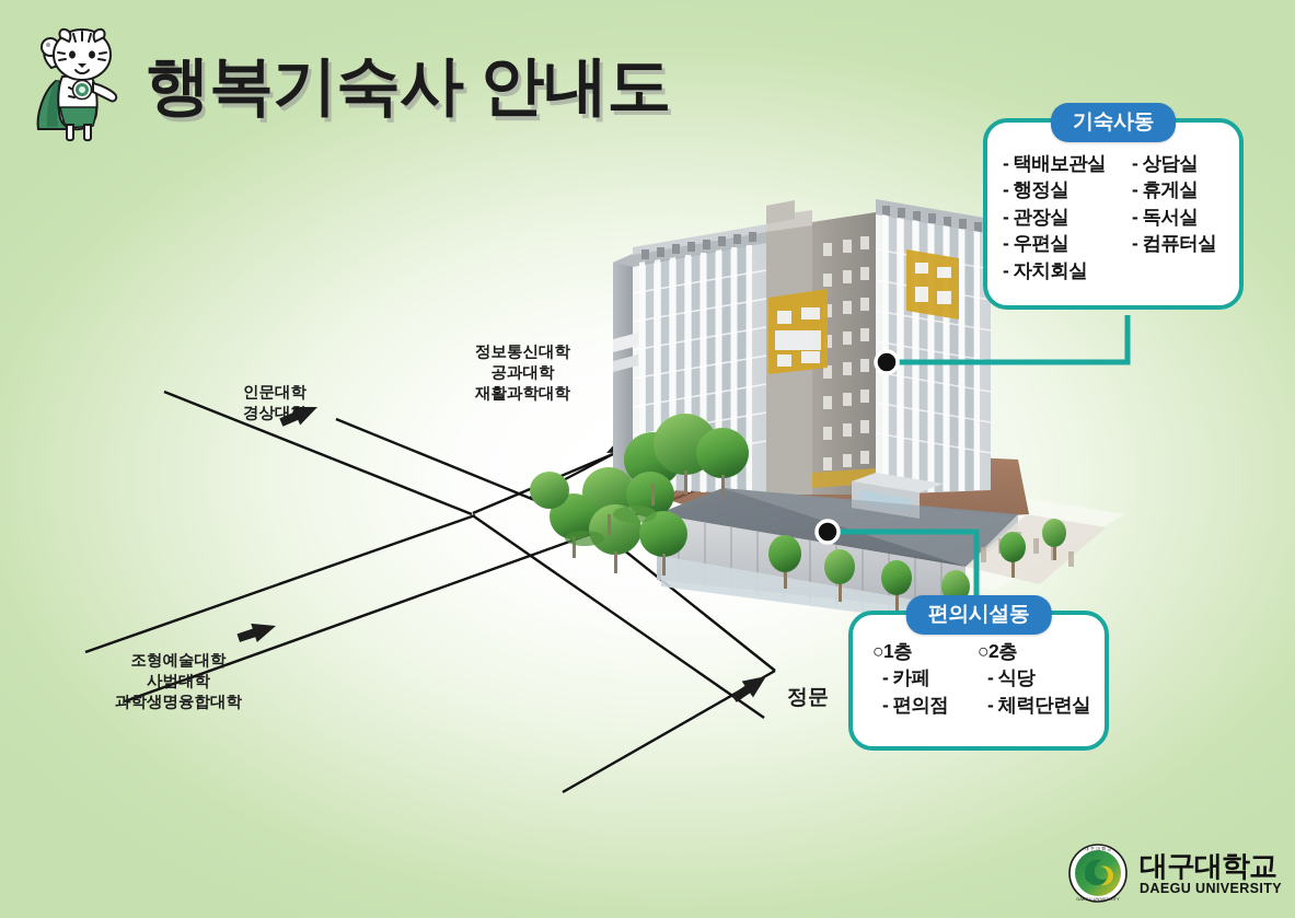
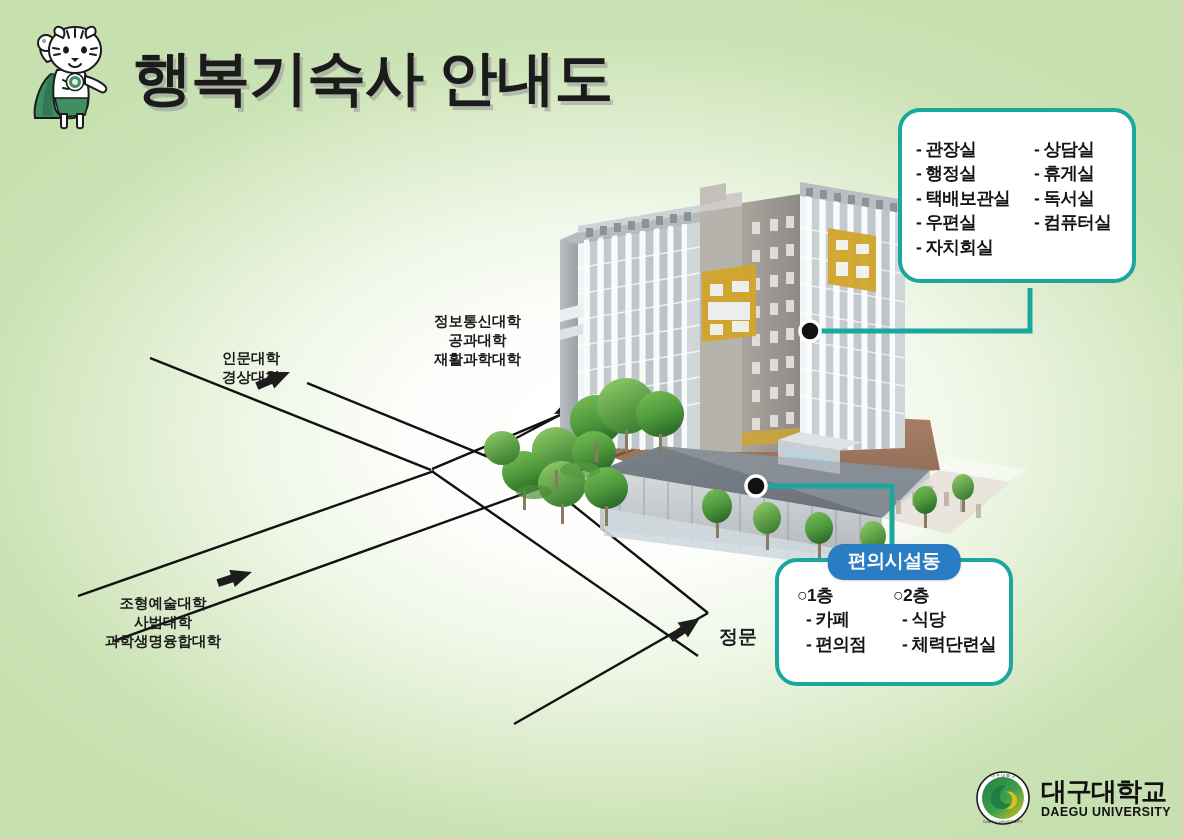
  행복기숙사 안내도
  인문대학
  경상대학
  정보통신대학
  공과대학
  재활과학대학
  조형예술대학
  사범대학
  과학생명융합대학
  정문
- 기숙사동
- - 택배보관실
+ - 관장실
  - 행정실
- - 관장실
+ - 택배보관실
  - 우편실
  - 자치회실
  - 상담실
  - 휴게실
  - 독서실
  - 컴퓨터실
  편의시설동
  ○1층
  - 카페
  - 편의점
  ○2층
  - 식당
  - 체력단련실
  대구대학교
  DAEGU UNIVERSITY
